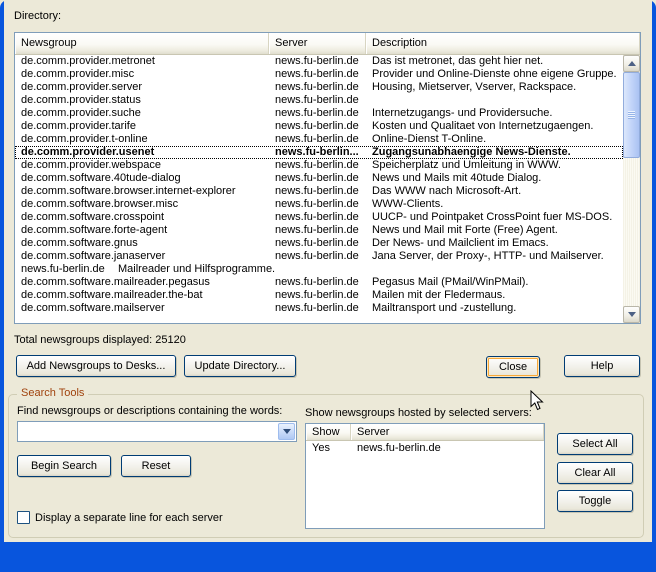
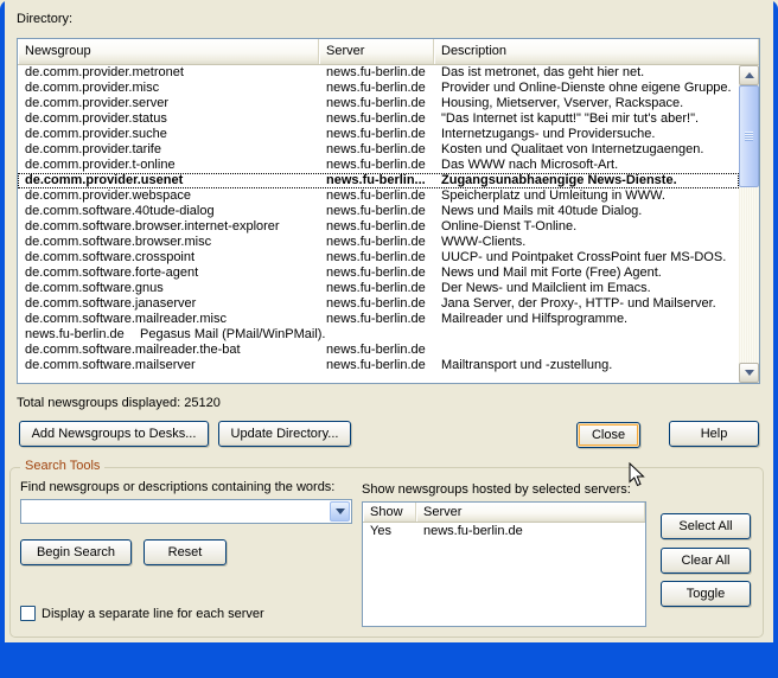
  Directory:
  Newsgroup
  Server
  Description
  de.comm.provider.metronet
  news.fu-berlin.de
  Das ist metronet, das geht hier net.
  de.comm.provider.misc
  news.fu-berlin.de
  Provider und Online-Dienste ohne eigene Gruppe.
  de.comm.provider.server
  news.fu-berlin.de
  Housing, Mietserver, Vserver, Rackspace.
  de.comm.provider.status
  news.fu-berlin.de
+ "Das Internet ist kaputt!" "Bei mir tut's aber!".
  de.comm.provider.suche
  news.fu-berlin.de
  Internetzugangs- und Providersuche.
  de.comm.provider.tarife
  news.fu-berlin.de
  Kosten und Qualitaet von Internetzugaengen.
  de.comm.provider.t-online
  news.fu-berlin.de
- Online-Dienst T-Online.
+ Das WWW nach Microsoft-Art.
  de.comm.provider.usenet
  news.fu-berlin...
  Zugangsunabhaengige News-Dienste.
  de.comm.provider.webspace
  news.fu-berlin.de
  Speicherplatz und Umleitung in WWW.
  de.comm.software.40tude-dialog
  news.fu-berlin.de
  News und Mails mit 40tude Dialog.
  de.comm.software.browser.internet-explorer
  news.fu-berlin.de
- Das WWW nach Microsoft-Art.
+ Online-Dienst T-Online.
  de.comm.software.browser.misc
  news.fu-berlin.de
  WWW-Clients.
  de.comm.software.crosspoint
  news.fu-berlin.de
  UUCP- und Pointpaket CrossPoint fuer MS-DOS.
  de.comm.software.forte-agent
  news.fu-berlin.de
  News und Mail mit Forte (Free) Agent.
  de.comm.software.gnus
  news.fu-berlin.de
  Der News- und Mailclient im Emacs.
  de.comm.software.janaserver
  news.fu-berlin.de
  Jana Server, der Proxy-, HTTP- und Mailserver.
+ de.comm.software.mailreader.misc
  news.fu-berlin.de
  Mailreader und Hilfsprogramme.
- de.comm.software.mailreader.pegasus
  news.fu-berlin.de
  Pegasus Mail (PMail/WinPMail).
  de.comm.software.mailreader.the-bat
  news.fu-berlin.de
- Mailen mit der Fledermaus.
  de.comm.software.mailserver
  news.fu-berlin.de
  Mailtransport und -zustellung.
  Total newsgroups displayed: 25120
  Add Newsgroups to Desks...
  Update Directory...
  Close
  Help
  Search Tools
  Find newsgroups or descriptions containing the words:
  Begin Search
  Reset
  Display a separate line for each server
  Show newsgroups hosted by selected servers:
  Show
  Server
  Yes
  news.fu-berlin.de
  Select All
  Clear All
  Toggle
